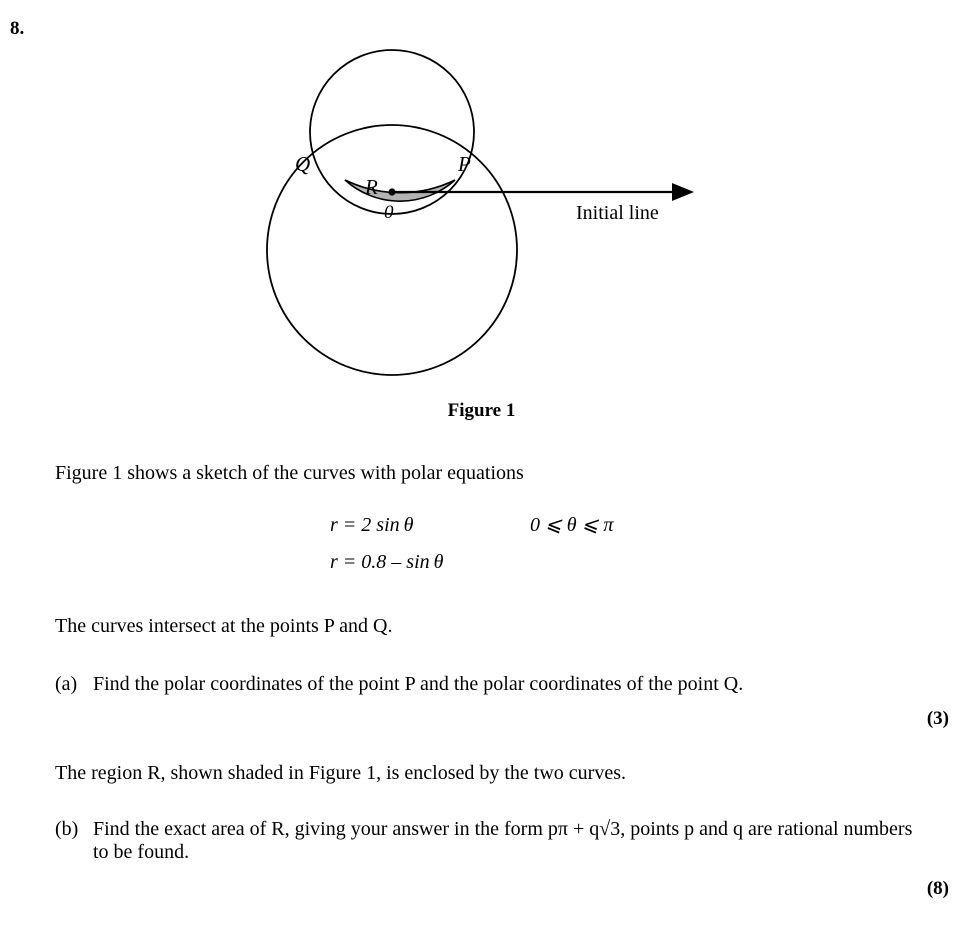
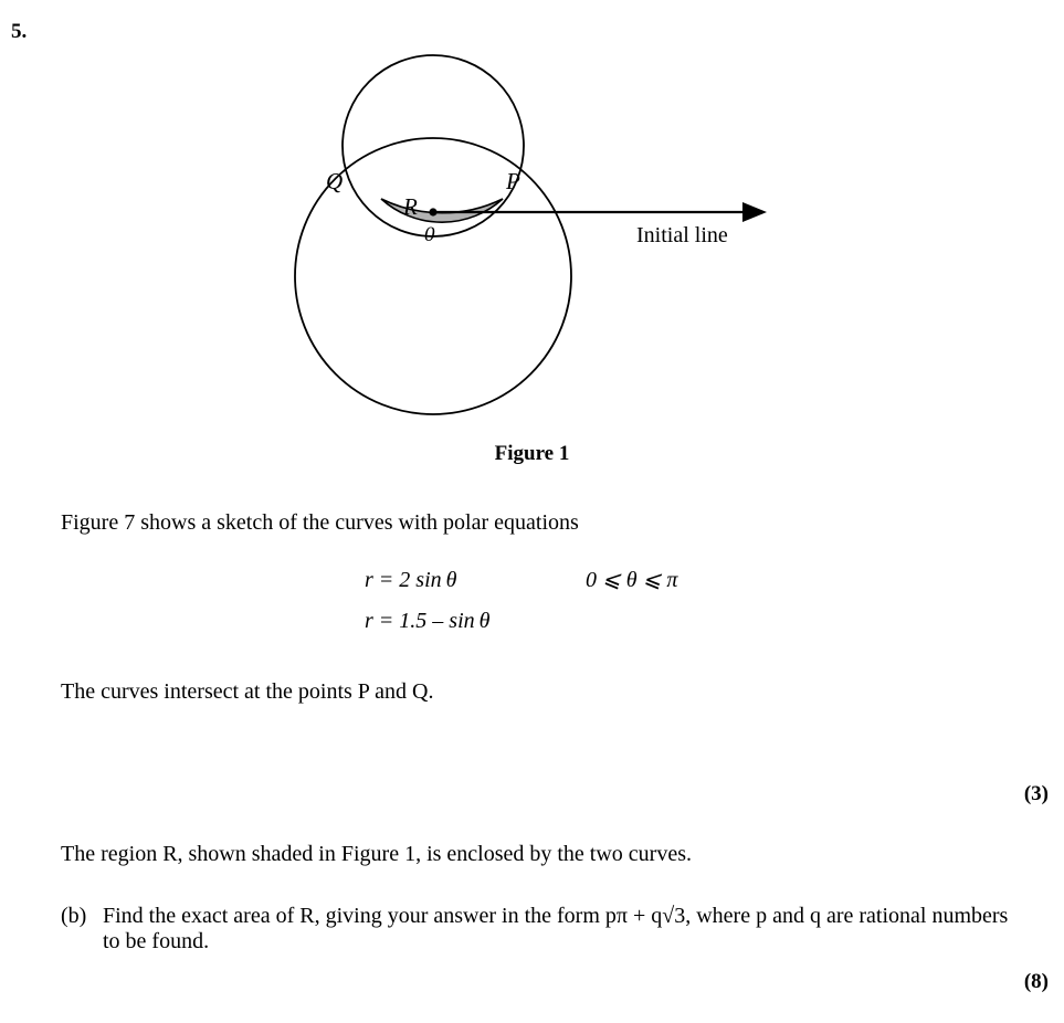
- 8.
+ 5.
  Q
  P
  R
  0
  Initial line
  Figure 1
- Figure 1 shows a sketch of the curves with polar equations
+ Figure 7 shows a sketch of the curves with polar equations
  r = 2 sin θ
  0 ⩽ θ ⩽ π
- r = 0.8 – sin θ
+ r = 1.5 – sin θ
  The curves intersect at the points P and Q.
- (a) Find the polar coordinates of the point P and the polar coordinates of the point Q.
  (3)
  The region R, shown shaded in Figure 1, is enclosed by the two curves.
- (b) Find the exact area of R, giving your answer in the form pπ + q√3, points p and q are rational numbers to be found.
+ (b) Find the exact area of R, giving your answer in the form pπ + q√3, where p and q are rational numbers to be found.
  (8)
